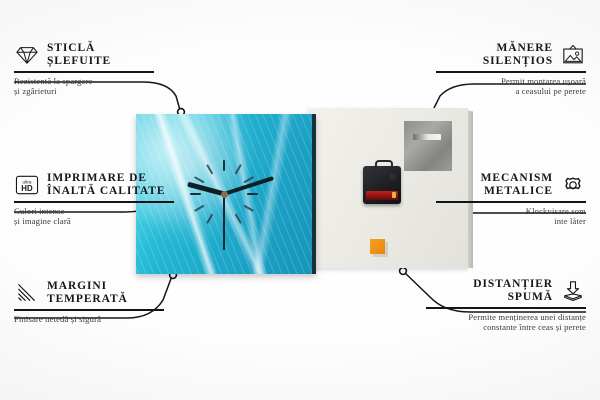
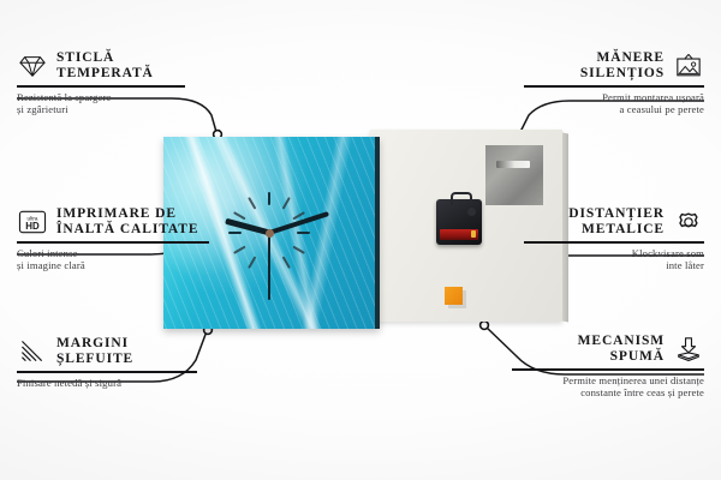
  STICLĂ
- ȘLEFUITE
+ TEMPERATĂ
  Rezistentă la spargere
  și zgârieturi
  HD
  IMPRIMARE DE
  ÎNALTĂ CALITATE
  Culori intense
  și imagine clară
  MARGINI
- TEMPERATĂ
+ ȘLEFUITE
  Finisare netedă și sigură
  MĂNERE
  SILENȚIOS
  Permit montarea ușoară
  a ceasului pe perete
- MECANISM
+ DISTANȚIER
  METALICE
  Klockvisare som
  inte låter
- DISTANȚIER
+ MECANISM
  SPUMĂ
  Permite menținerea unei distanțe
  constante între ceas și perete
